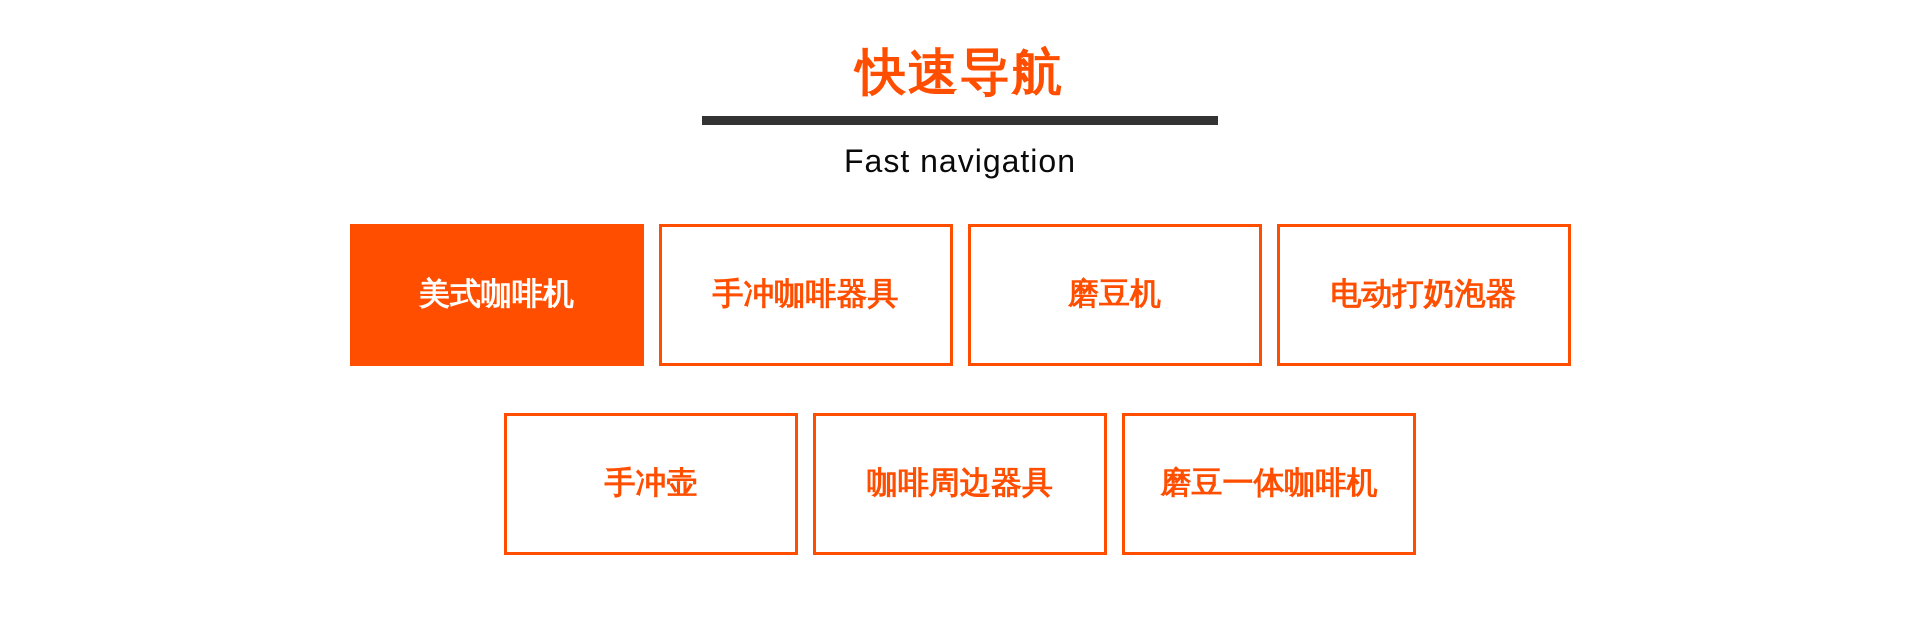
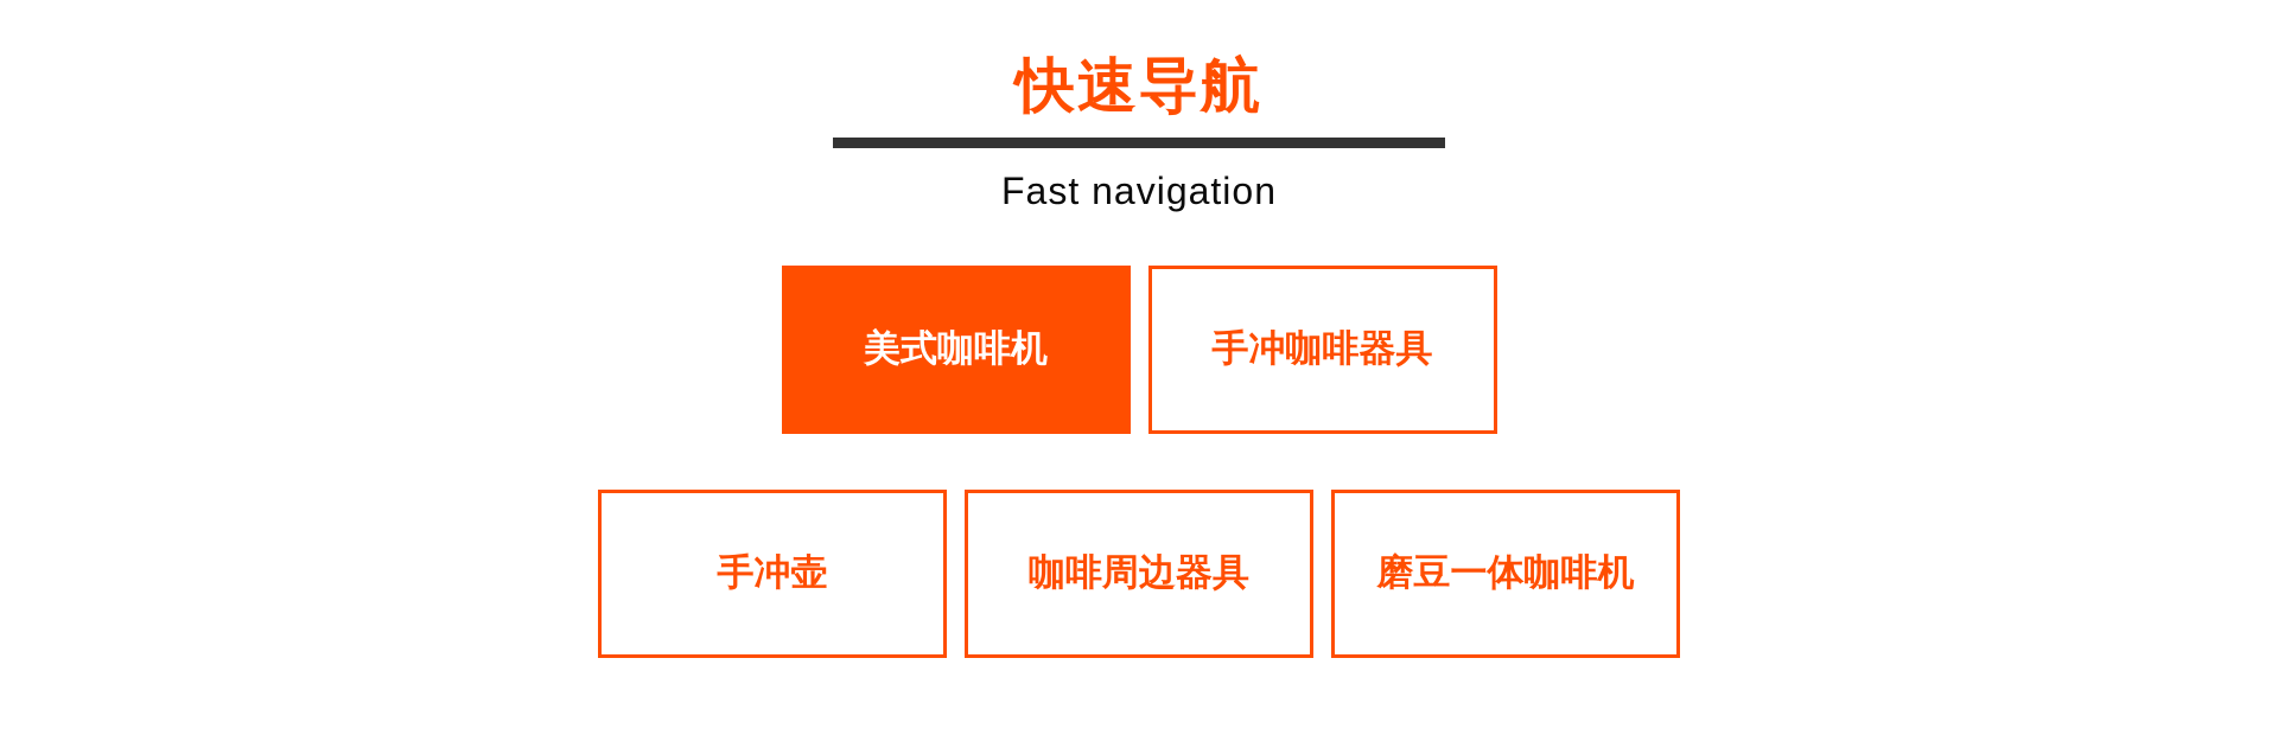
  快速导航
  Fast navigation
  美式咖啡机
  手冲咖啡器具
- 磨豆机
- 电动打奶泡器
  手冲壶
  咖啡周边器具
  磨豆一体咖啡机
